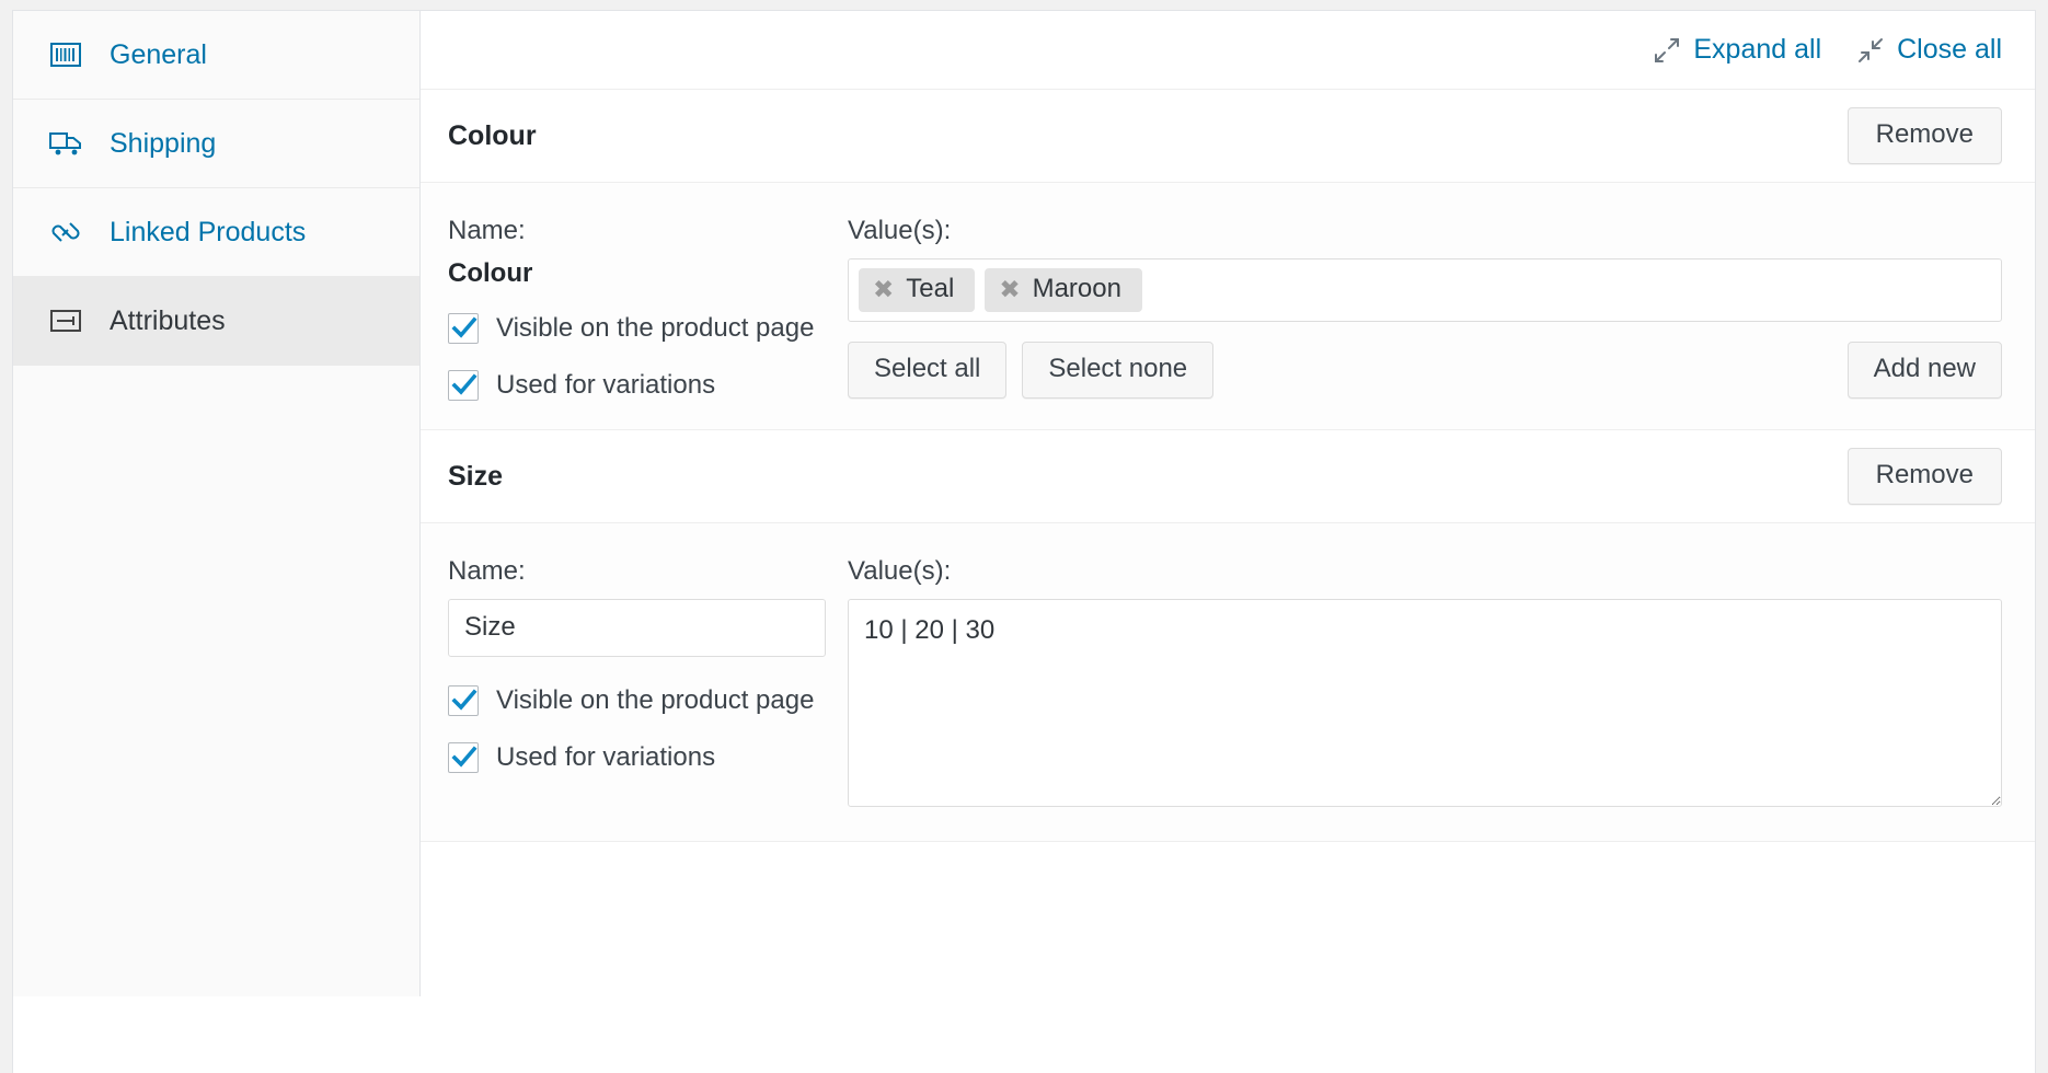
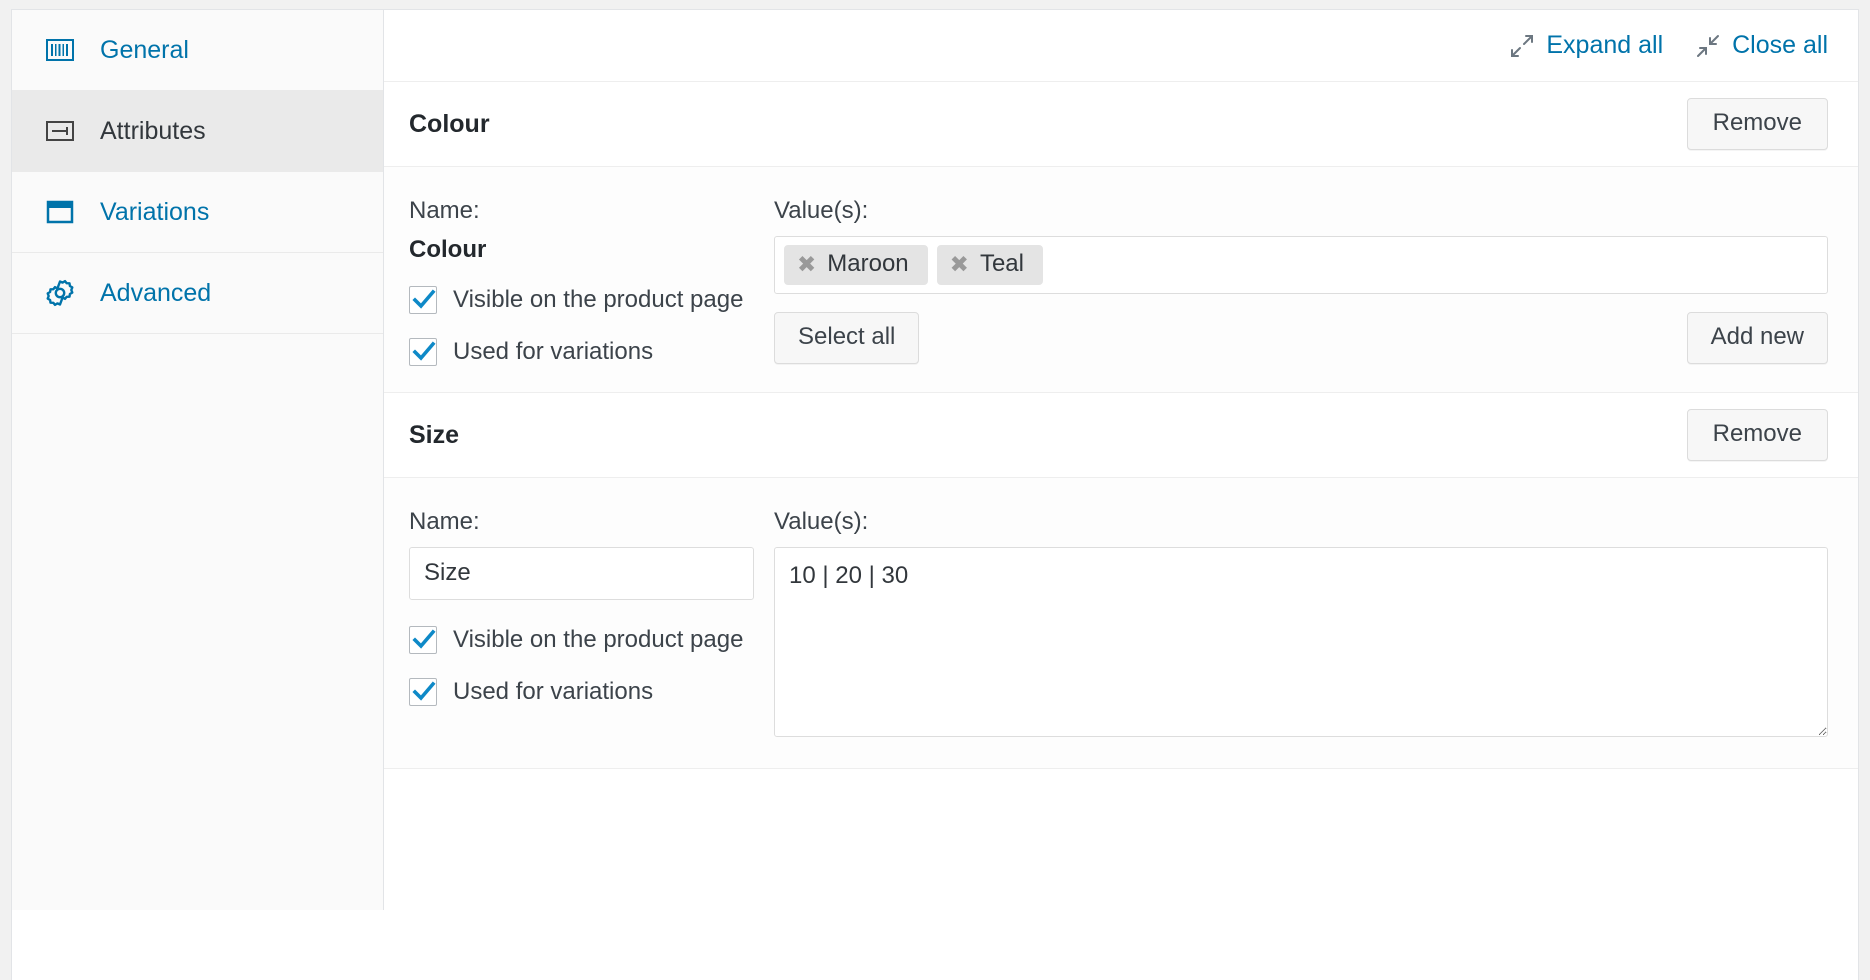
  General
- Shipping
- Linked Products
  Attributes
+ Variations
+ Advanced
  Expand all
  Close all
  Colour
  Remove
  Name:
  Colour
  Visible on the product page
  Used for variations
  Value(s):
  ✖
- Teal
+ Maroon
  ✖
- Maroon
+ Teal
  Select all
- Select none
  Add new
  Size
  Remove
  Name:
  Size
  Visible on the product page
  Used for variations
  Value(s):
  10 | 20 | 30
